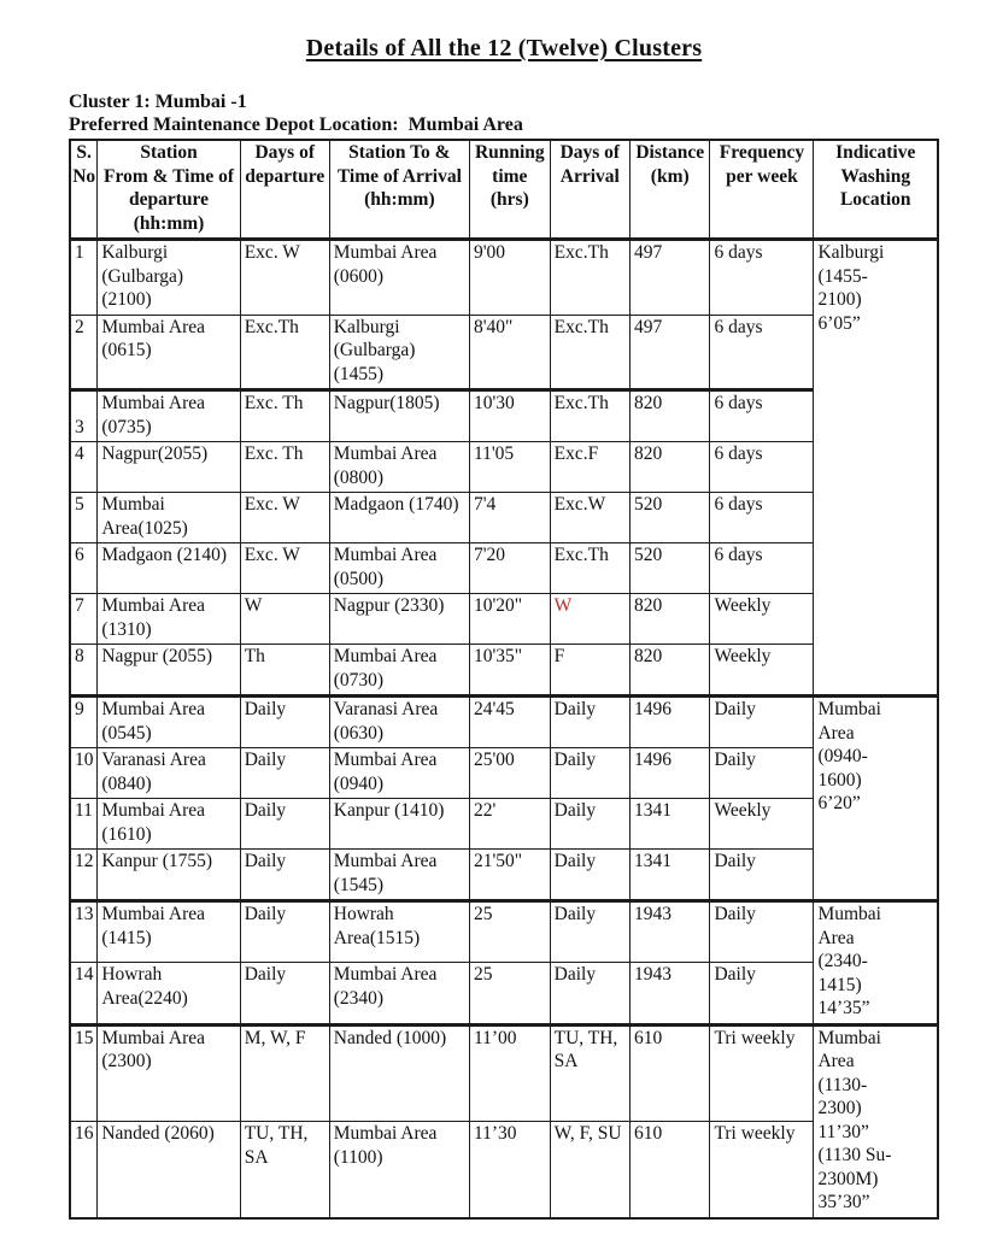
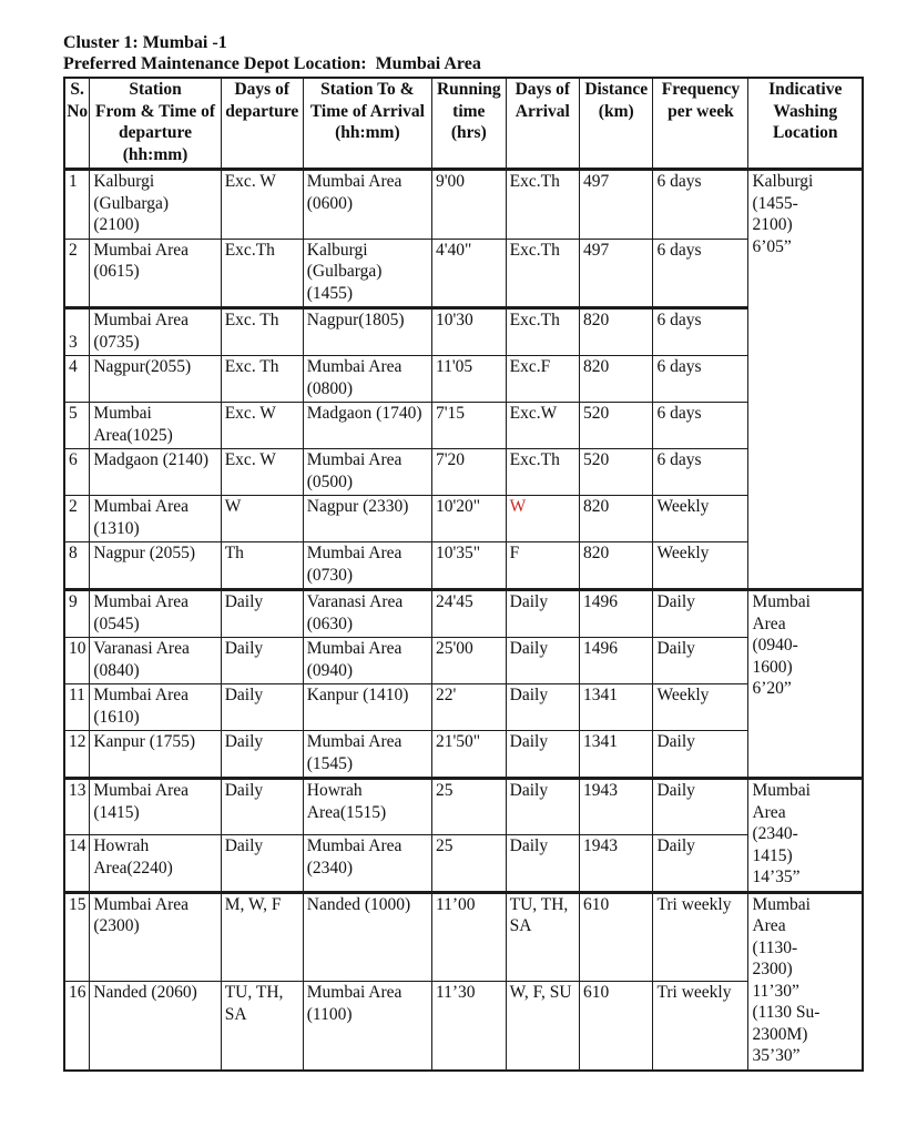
- Details of All the 12 (Twelve) Clusters
  Cluster 1: Mumbai -1
  Preferred Maintenance Depot Location: Mumbai Area
  S. No	Station From & Time of departure (hh:mm)	Days of departure	Station To & Time of Arrival (hh:mm)	Running time (hrs)	Days of Arrival	Distance (km)	Frequency per week	Indicative Washing Location
  1	Kalburgi (Gulbarga) (2100)	Exc. W	Mumbai Area (0600)	9'00	Exc.Th	497	6 days	Kalburgi (1455- 2100) 6’05”
- 2	Mumbai Area (0615)	Exc.Th	Kalburgi (Gulbarga) (1455)	8'40"	Exc.Th	497	6 days
+ 2	Mumbai Area (0615)	Exc.Th	Kalburgi (Gulbarga) (1455)	4'40"	Exc.Th	497	6 days
  3	Mumbai Area (0735)	Exc. Th	Nagpur(1805)	10'30	Exc.Th	820	6 days
  4	Nagpur(2055)	Exc. Th	Mumbai Area (0800)	11'05	Exc.F	820	6 days
- 5	Mumbai Area(1025)	Exc. W	Madgaon (1740)	7'4	Exc.W	520	6 days
+ 5	Mumbai Area(1025)	Exc. W	Madgaon (1740)	7'15	Exc.W	520	6 days
  6	Madgaon (2140)	Exc. W	Mumbai Area (0500)	7'20	Exc.Th	520	6 days
- 7	Mumbai Area (1310)	W	Nagpur (2330)	10'20"	W	820	Weekly
+ 2	Mumbai Area (1310)	W	Nagpur (2330)	10'20"	W	820	Weekly
  8	Nagpur (2055)	Th	Mumbai Area (0730)	10'35"	F	820	Weekly
  9	Mumbai Area (0545)	Daily	Varanasi Area (0630)	24'45	Daily	1496	Daily	Mumbai Area (0940- 1600) 6’20”
  10	Varanasi Area (0840)	Daily	Mumbai Area (0940)	25'00	Daily	1496	Daily
  11	Mumbai Area (1610)	Daily	Kanpur (1410)	22'	Daily	1341	Weekly
  12	Kanpur (1755)	Daily	Mumbai Area (1545)	21'50"	Daily	1341	Daily
  13	Mumbai Area (1415)	Daily	Howrah Area(1515)	25	Daily	1943	Daily	Mumbai Area (2340- 1415) 14’35”
  14	Howrah Area(2240)	Daily	Mumbai Area (2340)	25	Daily	1943	Daily
  15	Mumbai Area (2300)	M, W, F	Nanded (1000)	11’00	TU, TH, SA	610	Tri weekly	Mumbai Area (1130- 2300) 11’30” (1130 Su- 2300M) 35’30”
  16	Nanded (2060)	TU, TH, SA	Mumbai Area (1100)	11’30	W, F, SU	610	Tri weekly
